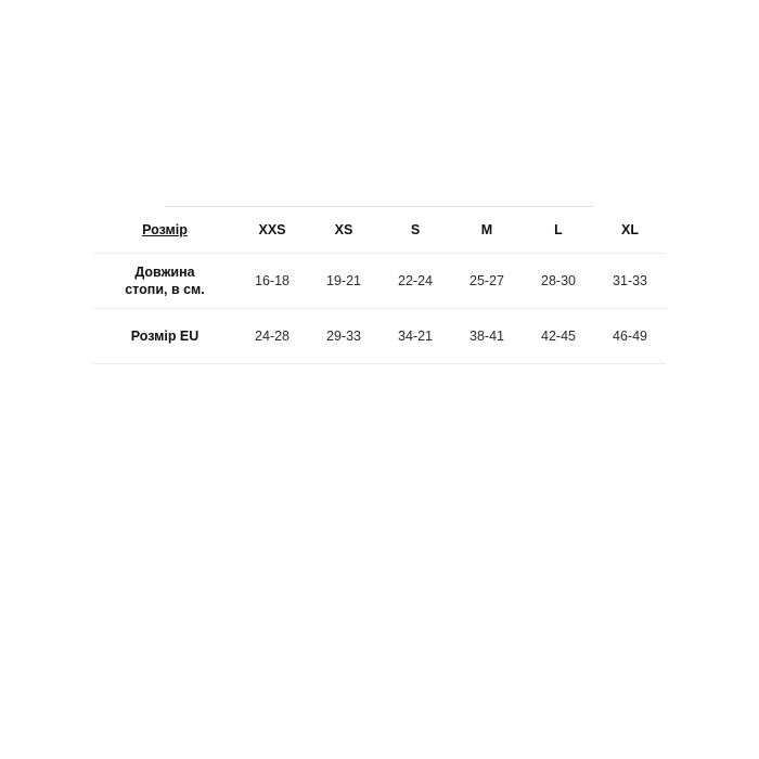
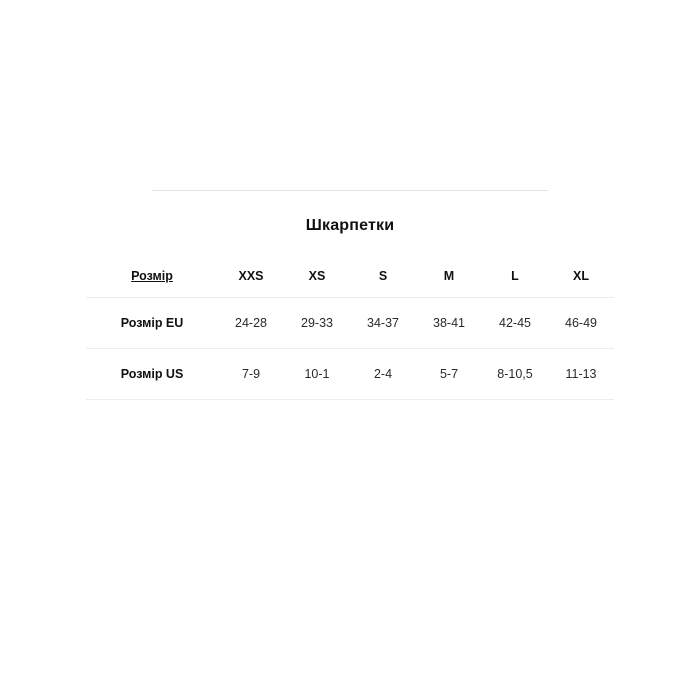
+ Шкарпетки
  Розмір	XXS	XS	S	M	L	XL
- Довжина стопи, в см.	16-18	19-21	22-24	25-27	28-30	31-33
- Розмір EU	24-28	29-33	34-21	38-41	42-45	46-49
+ Розмір EU	24-28	29-33	34-37	38-41	42-45	46-49
+ Розмір US	7-9	10-1	2-4	5-7	8-10,5	11-13
